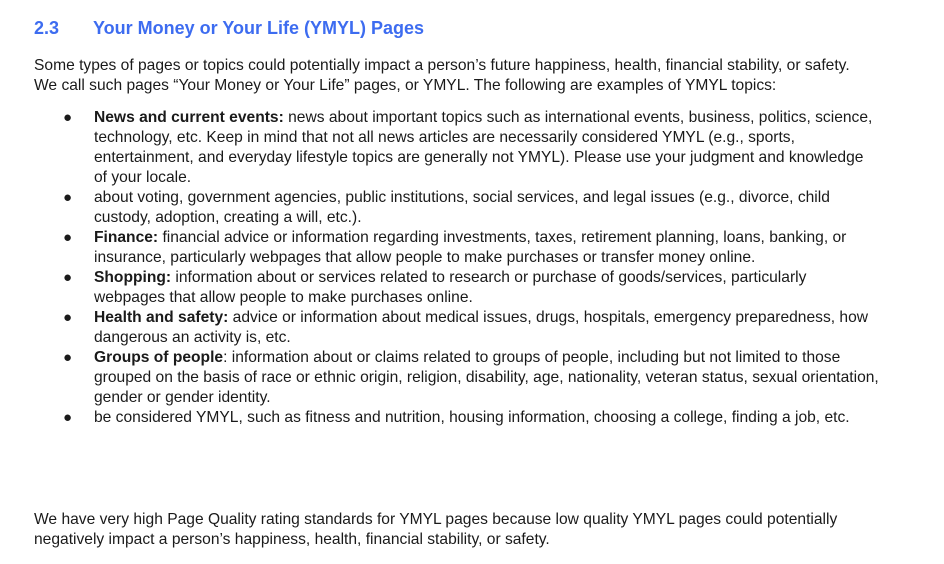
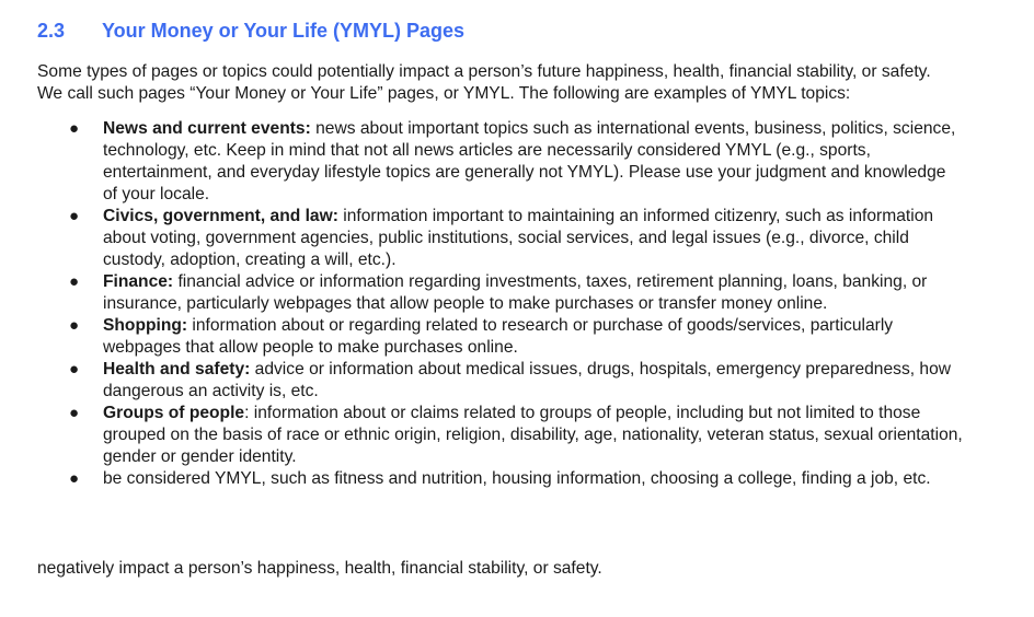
  2.3 Your Money or Your Life (YMYL) Pages
  Some types of pages or topics could potentially impact a person’s future happiness, health, financial stability, or safety.
  We call such pages “Your Money or Your Life” pages, or YMYL. The following are examples of YMYL topics:
  ●
  News and current events: news about important topics such as international events, business, politics, science,
  technology, etc. Keep in mind that not all news articles are necessarily considered YMYL (e.g., sports,
  entertainment, and everyday lifestyle topics are generally not YMYL). Please use your judgment and knowledge
  of your locale.
  ●
+ Civics, government, and law: information important to maintaining an informed citizenry, such as information
  about voting, government agencies, public institutions, social services, and legal issues (e.g., divorce, child
  custody, adoption, creating a will, etc.).
  ●
  Finance: financial advice or information regarding investments, taxes, retirement planning, loans, banking, or
  insurance, particularly webpages that allow people to make purchases or transfer money online.
  ●
- Shopping: information about or services related to research or purchase of goods/services, particularly
+ Shopping: information about or regarding related to research or purchase of goods/services, particularly
  webpages that allow people to make purchases online.
  ●
  Health and safety: advice or information about medical issues, drugs, hospitals, emergency preparedness, how
  dangerous an activity is, etc.
  ●
  Groups of people: information about or claims related to groups of people, including but not limited to those
  grouped on the basis of race or ethnic origin, religion, disability, age, nationality, veteran status, sexual orientation,
  gender or gender identity.
  ●
  be considered YMYL, such as fitness and nutrition, housing information, choosing a college, finding a job, etc.
- We have very high Page Quality rating standards for YMYL pages because low quality YMYL pages could potentially
  negatively impact a person’s happiness, health, financial stability, or safety.
